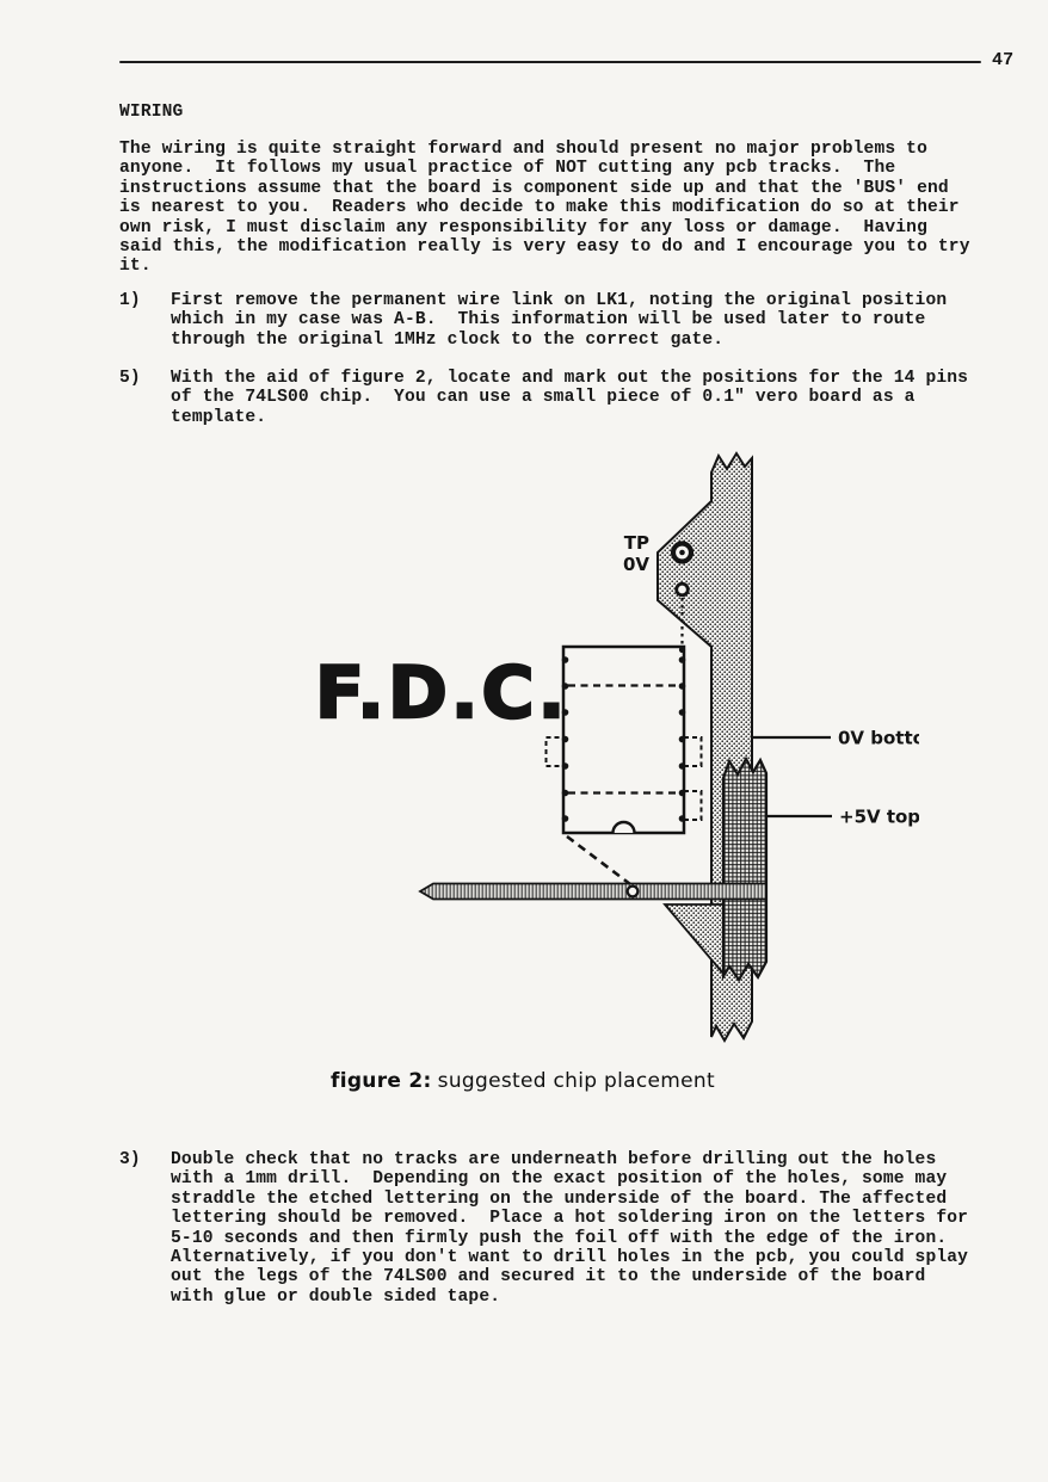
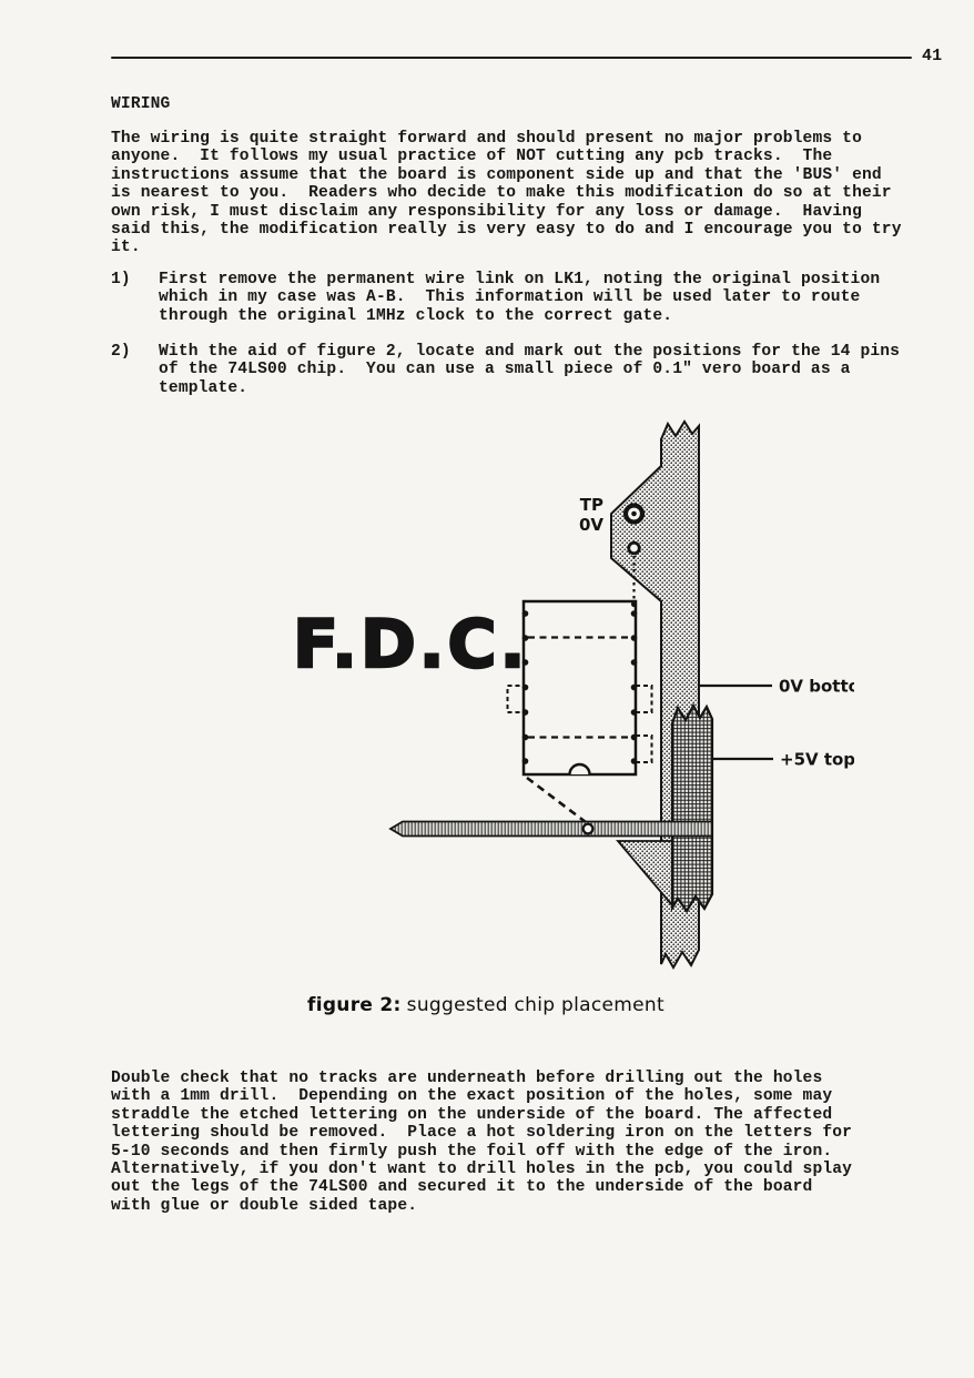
- 47
+ 41
  WIRING
  The wiring is quite straight forward and should present no major problems to
  anyone. It follows my usual practice of NOT cutting any pcb tracks. The
  instructions assume that the board is component side up and that the 'BUS' end
  is nearest to you. Readers who decide to make this modification do so at their
  own risk, I must disclaim any responsibility for any loss or damage. Having
  said this, the modification really is very easy to do and I encourage you to try
  it.
  1)
  First remove the permanent wire link on LK1, noting the original position
  which in my case was A-B. This information will be used later to route
  through the original 1MHz clock to the correct gate.
- 5)
+ 2)
  With the aid of figure 2, locate and mark out the positions for the 14 pins
  of the 74LS00 chip. You can use a small piece of 0.1" vero board as a
  template.
  TP
  0V
  0V botto
  +5V top
  F.D.C.
  figure 2: suggested chip placement
- 3)
  Double check that no tracks are underneath before drilling out the holes
  with a 1mm drill. Depending on the exact position of the holes, some may
  straddle the etched lettering on the underside of the board. The affected
  lettering should be removed. Place a hot soldering iron on the letters for
  5-10 seconds and then firmly push the foil off with the edge of the iron.
  Alternatively, if you don't want to drill holes in the pcb, you could splay
  out the legs of the 74LS00 and secured it to the underside of the board
  with glue or double sided tape.
